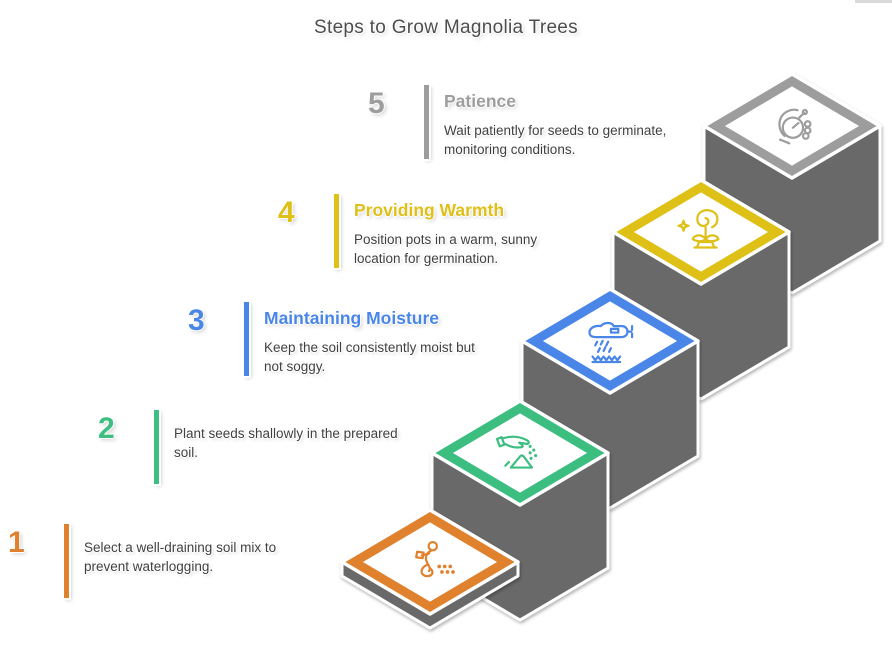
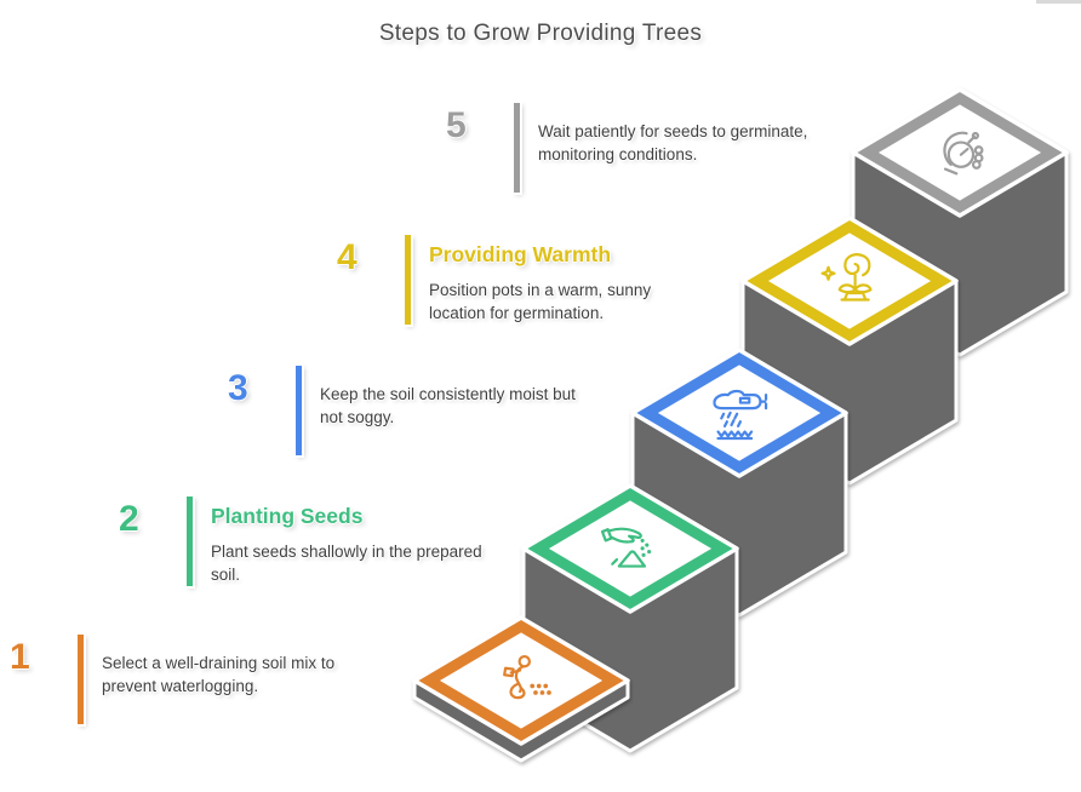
- Steps to Grow Magnolia Trees
+ Steps to Grow Providing Trees
  1
  Select a well-draining soil mix to prevent waterlogging.
  2
+ Planting Seeds
  Plant seeds shallowly in the prepared soil.
  3
- Maintaining Moisture
  Keep the soil consistently moist but not soggy.
  4
  Providing Warmth
  Position pots in a warm, sunny location for germination.
  5
- Patience
  Wait patiently for seeds to germinate, monitoring conditions.
